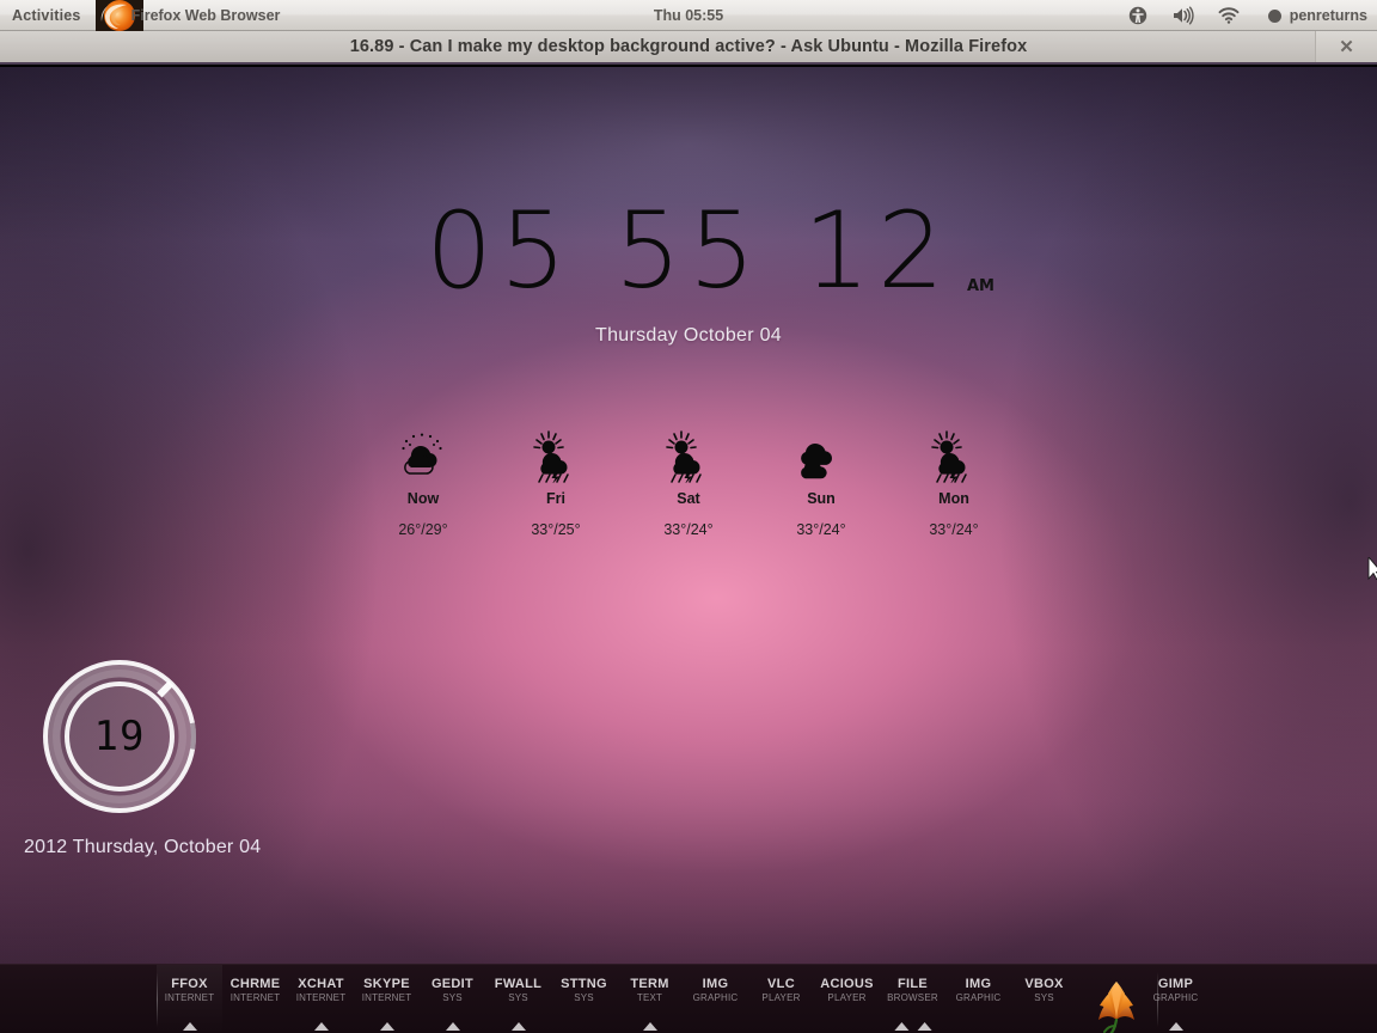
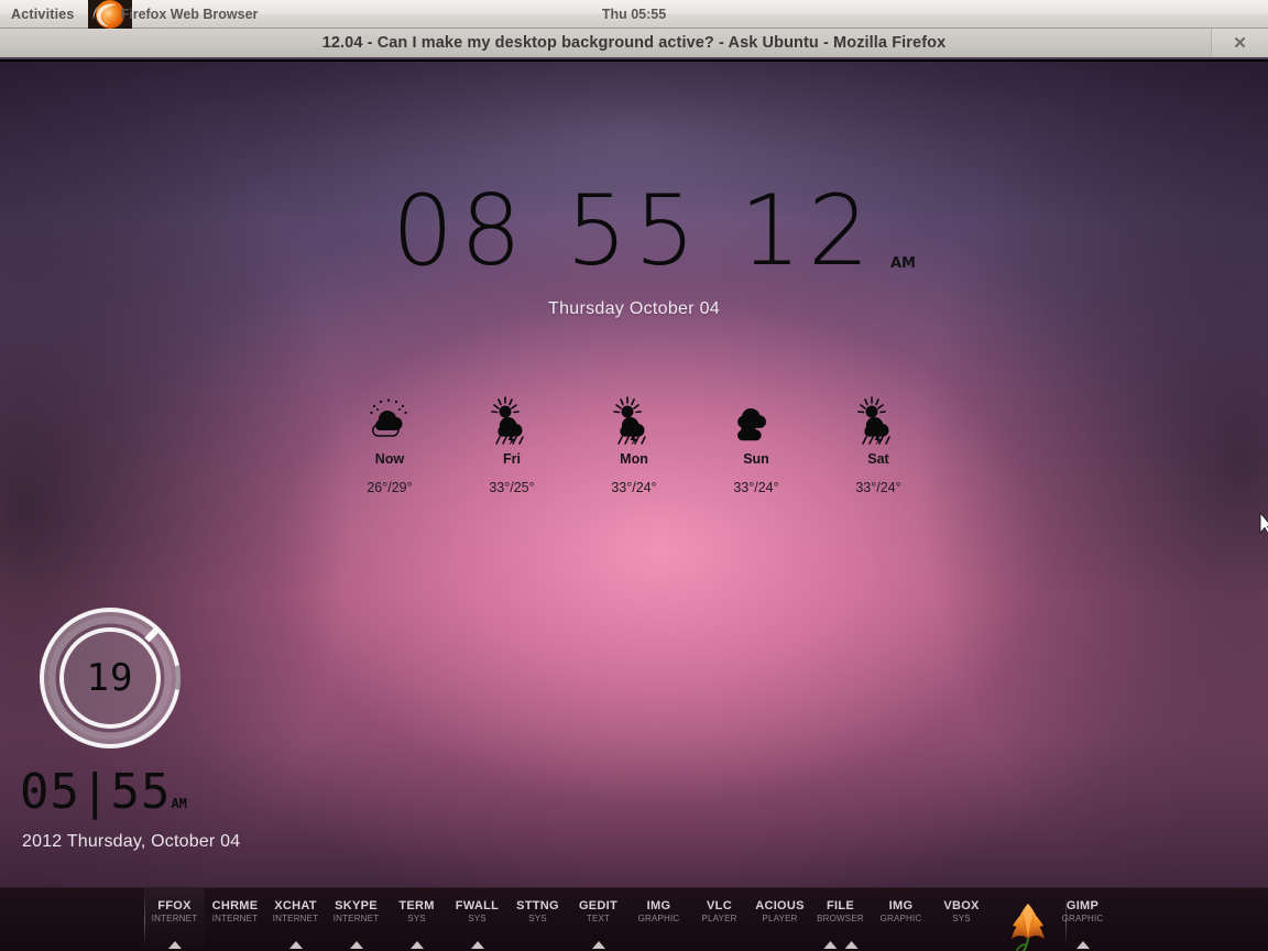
  Activities
  Firefox Web Browser
  Thu 05:55
- penreturns
- 16.89 - Can I make my desktop background active? - Ask Ubuntu - Mozilla Firefox
+ 12.04 - Can I make my desktop background active? - Ask Ubuntu - Mozilla Firefox
  ✕
- 05 55 12
+ 08 55 12
  AM
  Thursday October 04
  Now
  26°/29°
  Fri
  33°/25°
- Sat
+ Mon
  33°/24°
  Sun
  33°/24°
- Mon
+ Sat
  33°/24°
  19
+ 05|55AM
  2012 Thursday, October 04
  FFOX
  INTERNET
  CHRME
  INTERNET
  XCHAT
  INTERNET
  SKYPE
  INTERNET
- GEDIT
+ TERM
  SYS
  FWALL
  SYS
  STTNG
  SYS
- TERM
+ GEDIT
  TEXT
  IMG
  GRAPHIC
  VLC
  PLAYER
  ACIOUS
  PLAYER
  FILE
  BROWSER
  IMG
  GRAPHIC
  VBOX
  SYS
  GIMP
  GRAPHIC
